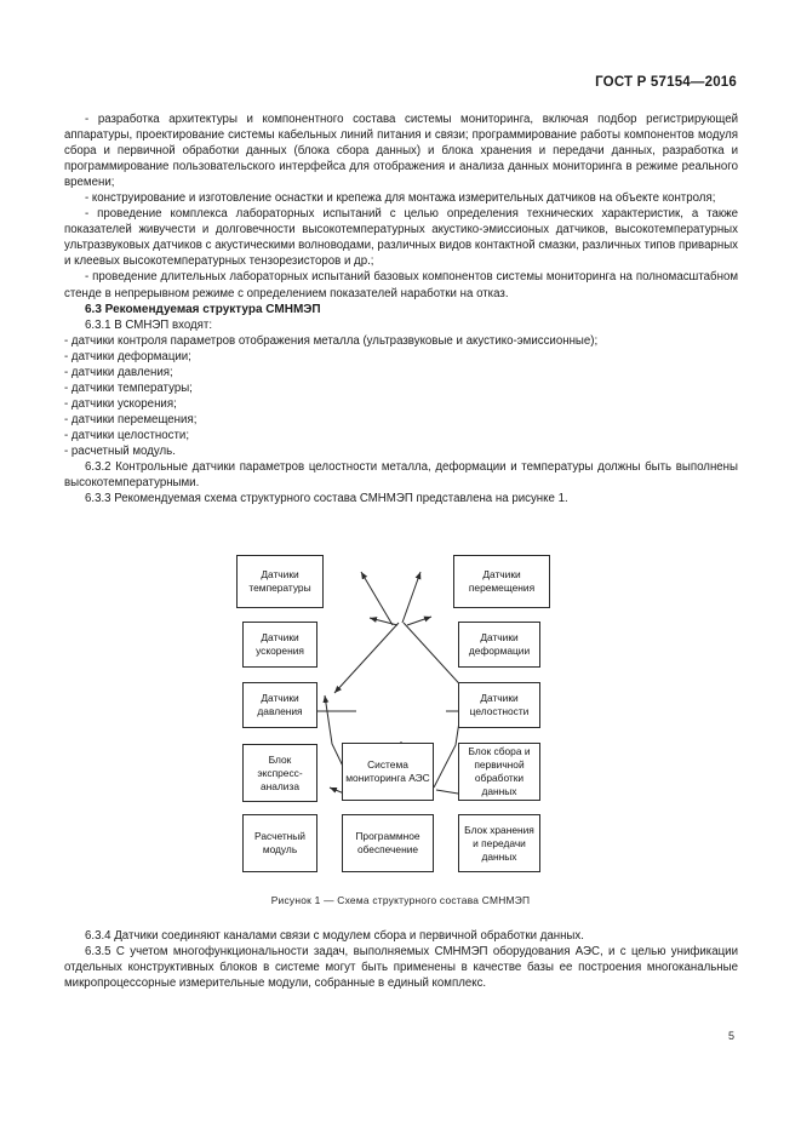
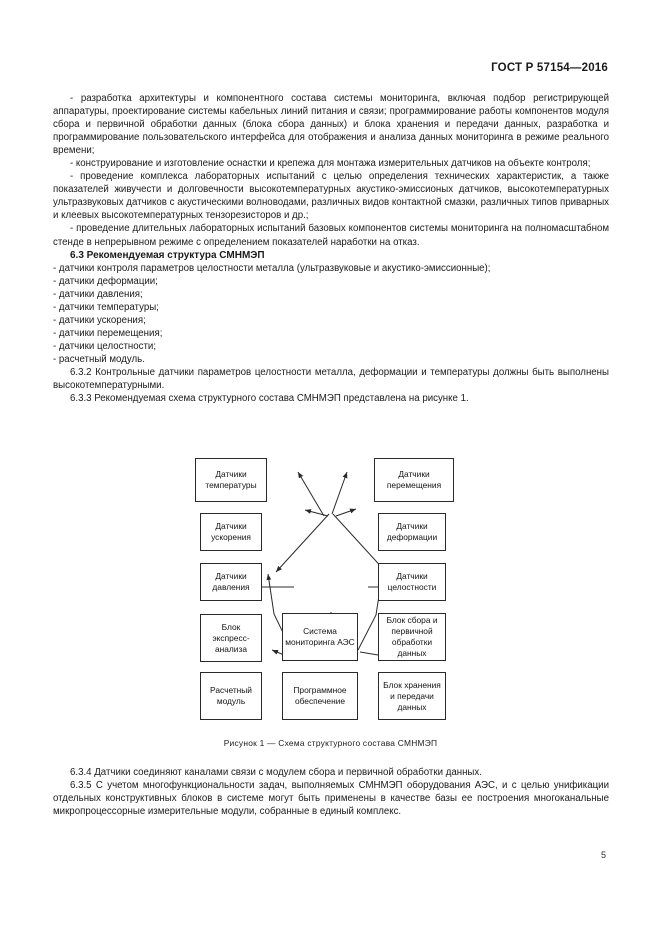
  ГОСТ Р 57154—2016
  - разработка архитектуры и компонентного состава системы мониторинга, включая подбор регистрирующей аппаратуры, проектирование системы кабельных линий питания и связи; программирование работы компонентов модуля сбора и первичной обработки данных (блока сбора данных) и блока хранения и передачи данных, разработка и программирование пользовательского интерфейса для отображения и анализа данных мониторинга в режиме реального времени;
  - конструирование и изготовление оснастки и крепежа для монтажа измерительных датчиков на объекте контроля;
  - проведение комплекса лабораторных испытаний с целью определения технических характеристик, а также показателей живучести и долговечности высокотемпературных акустико-эмиссионых датчиков, высокотемпературных ультразвуковых датчиков с акустическими волноводами, различных видов контактной смазки, различных типов приварных и клеевых высокотемпературных тензорезисторов и др.;
  - проведение длительных лабораторных испытаний базовых компонентов системы мониторинга на полномасштабном стенде в непрерывном режиме с определением показателей наработки на отказ.
  6.3 Рекомендуемая структура СМНМЭП
- 6.3.1 В СМНЭП входят:
- - датчики контроля параметров отображения металла (ультразвуковые и акустико-эмиссионные);
+ - датчики контроля параметров целостности металла (ультразвуковые и акустико-эмиссионные);
  - датчики деформации;
  - датчики давления;
  - датчики температуры;
  - датчики ускорения;
  - датчики перемещения;
  - датчики целостности;
  - расчетный модуль.
  6.3.2 Контрольные датчики параметров целостности металла, деформации и температуры должны быть выполнены высокотемпературными.
  6.3.3 Рекомендуемая схема структурного состава СМНМЭП представлена на рисунке 1.
  Датчики температуры
  Датчики перемещения
  Датчики ускорения
  Датчики деформации
  Датчики давления
  Датчики целостности
  Блок экспресс-анализа
  Система мониторинга АЭС
  Блок сбора и первичной обработки данных
  Расчетный модуль
  Программное обеспечение
  Блок хранения и передачи данных
  Рисунок 1 — Схема структурного состава СМНМЭП
  6.3.4 Датчики соединяют каналами связи с модулем сбора и первичной обработки данных.
  6.3.5 С учетом многофункциональности задач, выполняемых СМНМЭП оборудования АЭС, и с целью унификации отдельных конструктивных блоков в системе могут быть применены в качестве базы ее построения многоканальные микропроцессорные измерительные модули, собранные в единый комплекс.
  5
